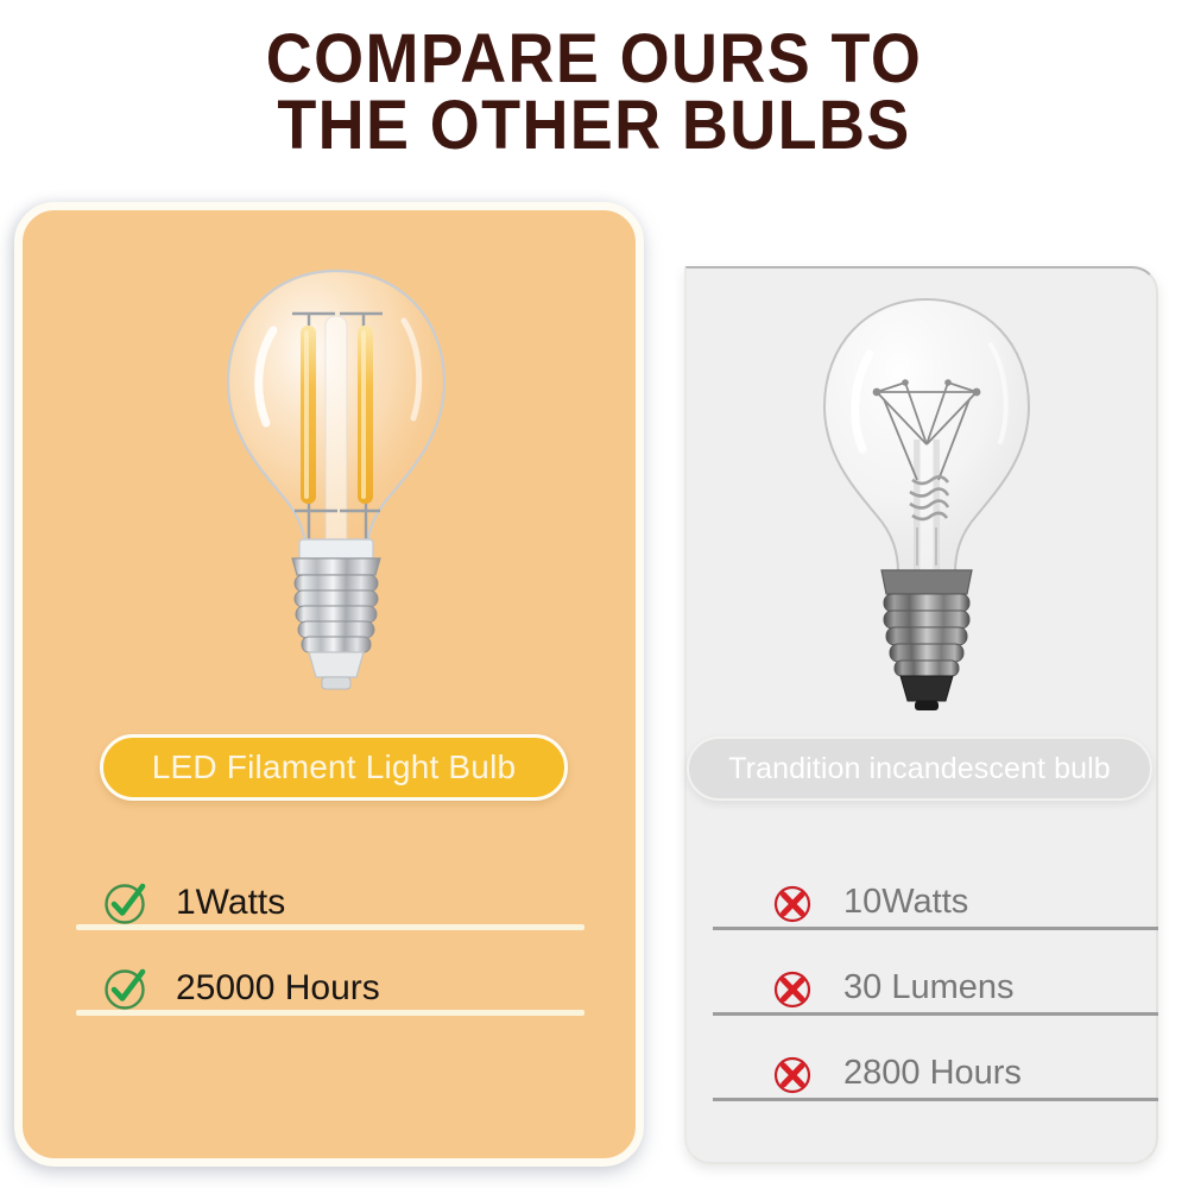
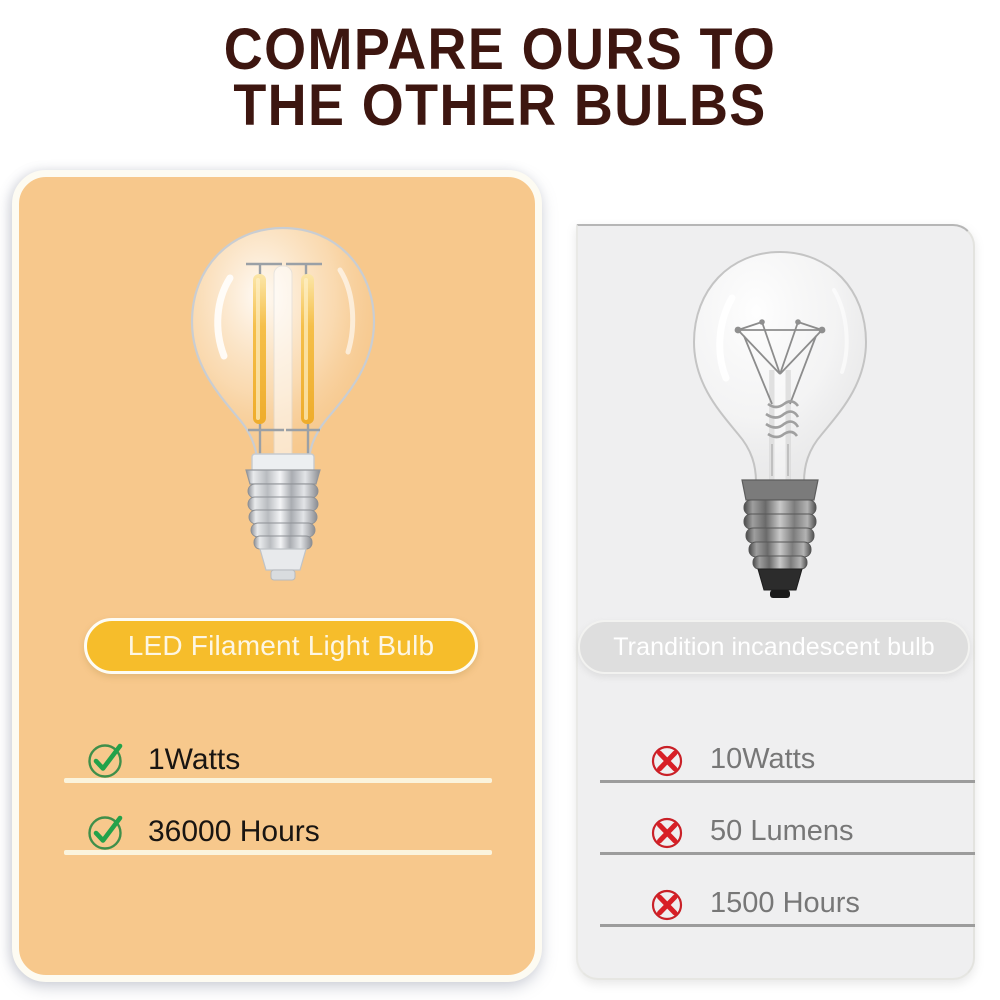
  COMPARE OURS TO
  THE OTHER BULBS
  LED Filament Light Bulb
  Trandition incandescent bulb
  1Watts
- 25000 Hours
+ 36000 Hours
  10Watts
- 30 Lumens
+ 50 Lumens
- 2800 Hours
+ 1500 Hours
